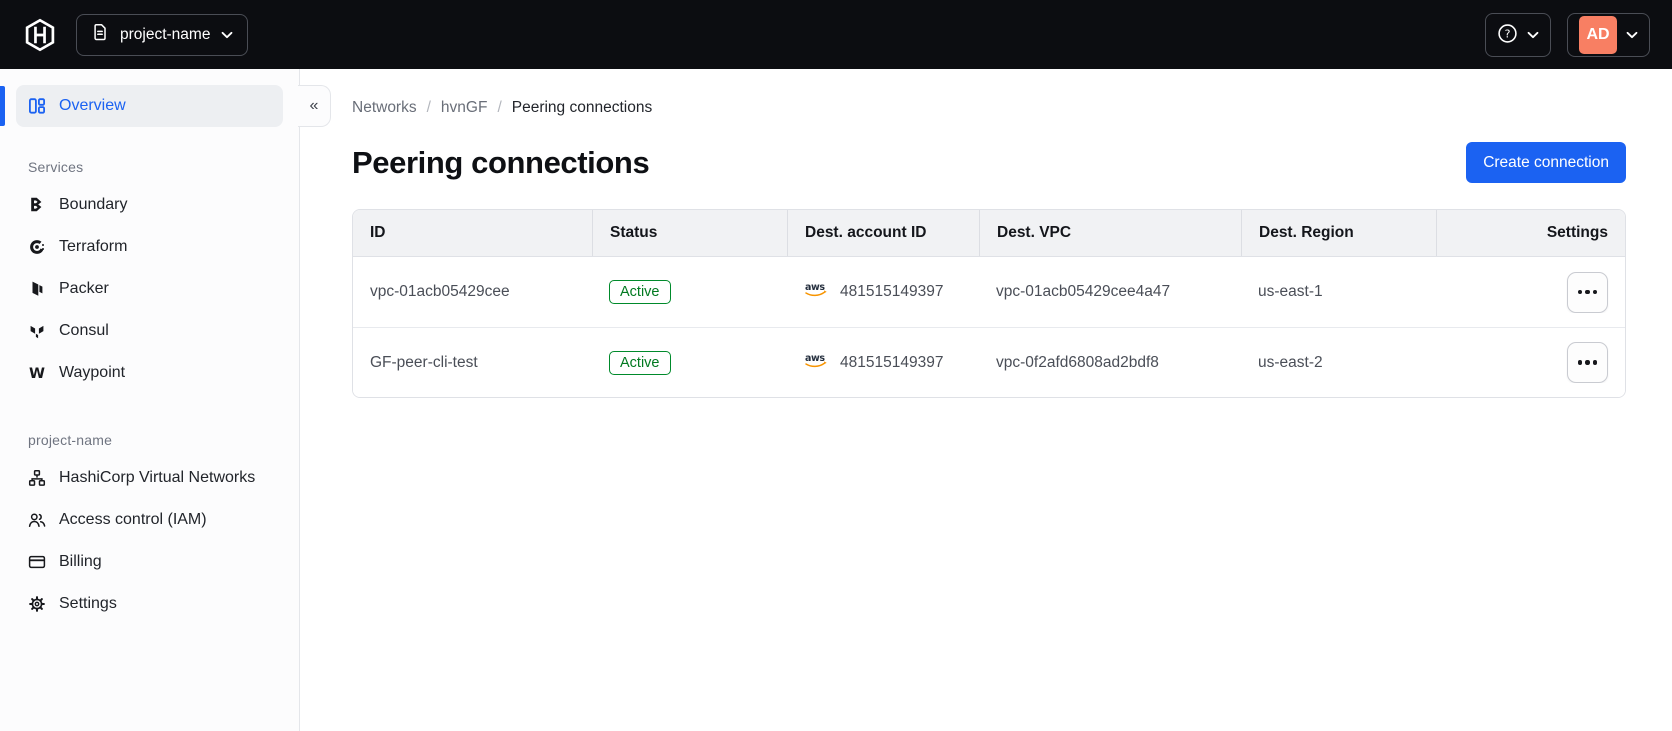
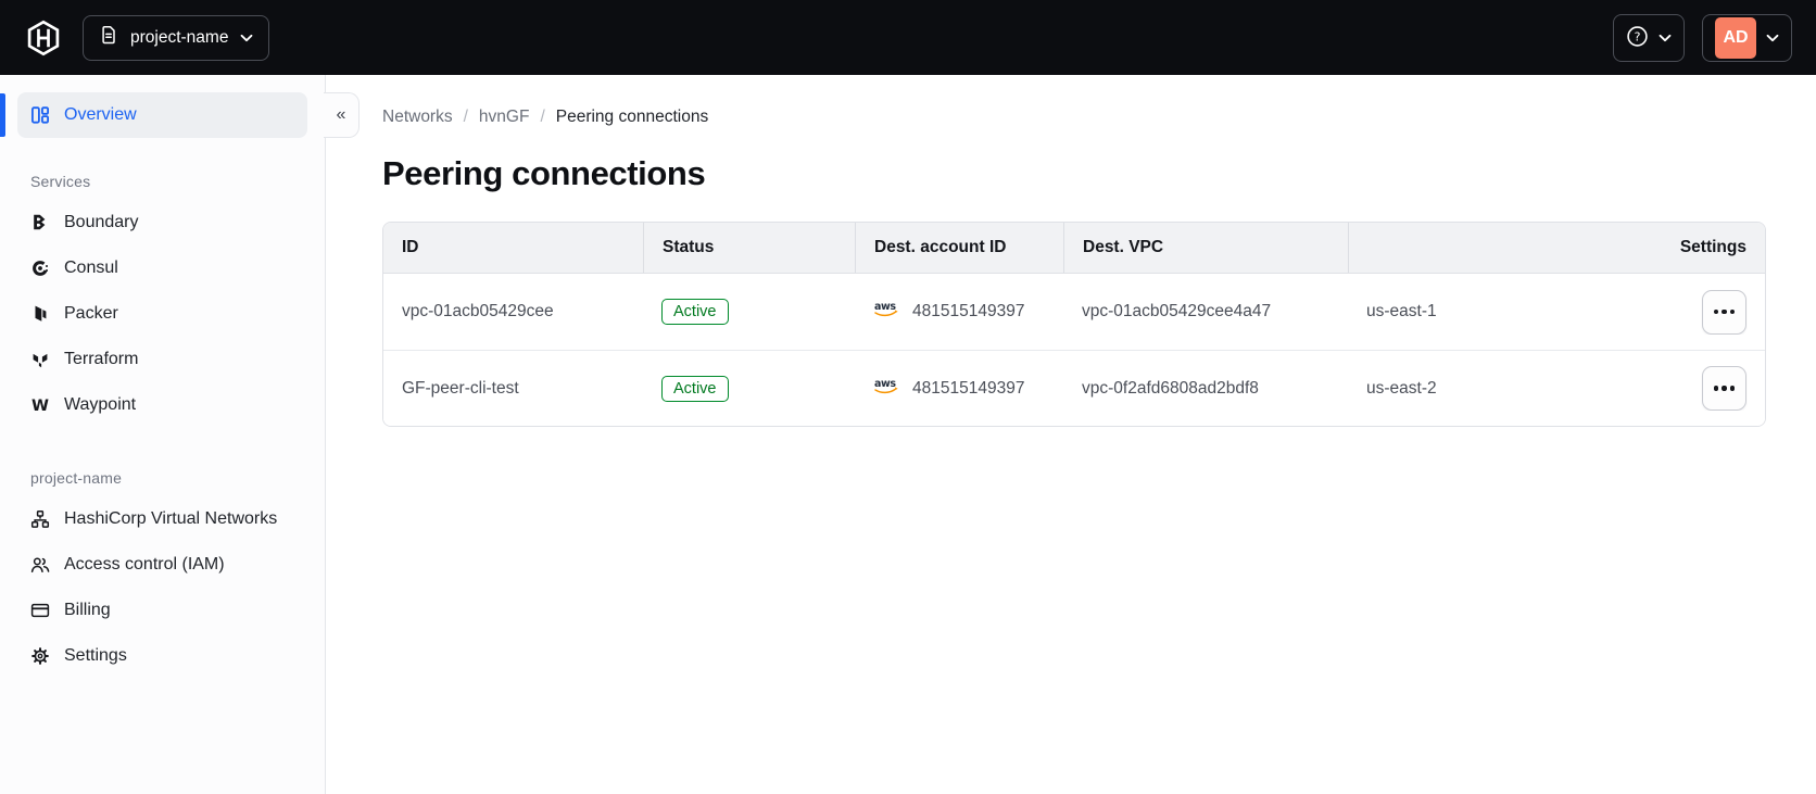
  project-name
  ?
  AD
  «
  Overview
  Services
  Boundary
- Terraform
+ Consul
  Packer
- Consul
+ Terraform
  W
  Waypoint
  project-name
  HashiCorp Virtual Networks
  Access control (IAM)
  Billing
  Settings
  Networks
  /
  hvnGF
  /
  Peering connections
  Peering connections
- Create connection
  ID
  Status
  Dest. account ID
  Dest. VPC
- Dest. Region
  Settings
  vpc-01acb05429cee
  Active
  aws
  481515149397
  vpc-01acb05429cee4a47
  us-east-1
  GF-peer-cli-test
  Active
  aws
  481515149397
  vpc-0f2afd6808ad2bdf8
  us-east-2
